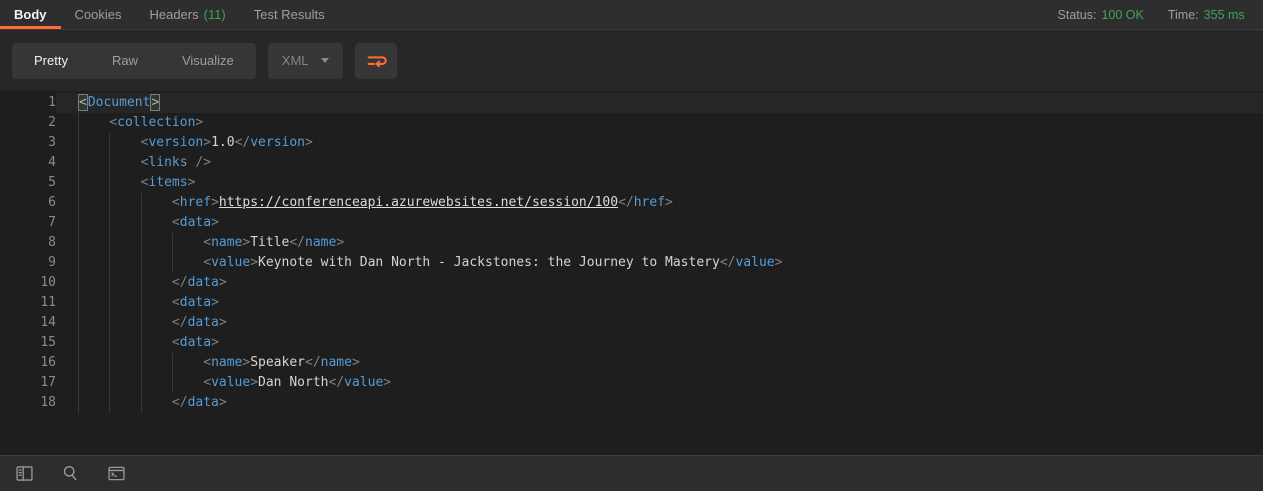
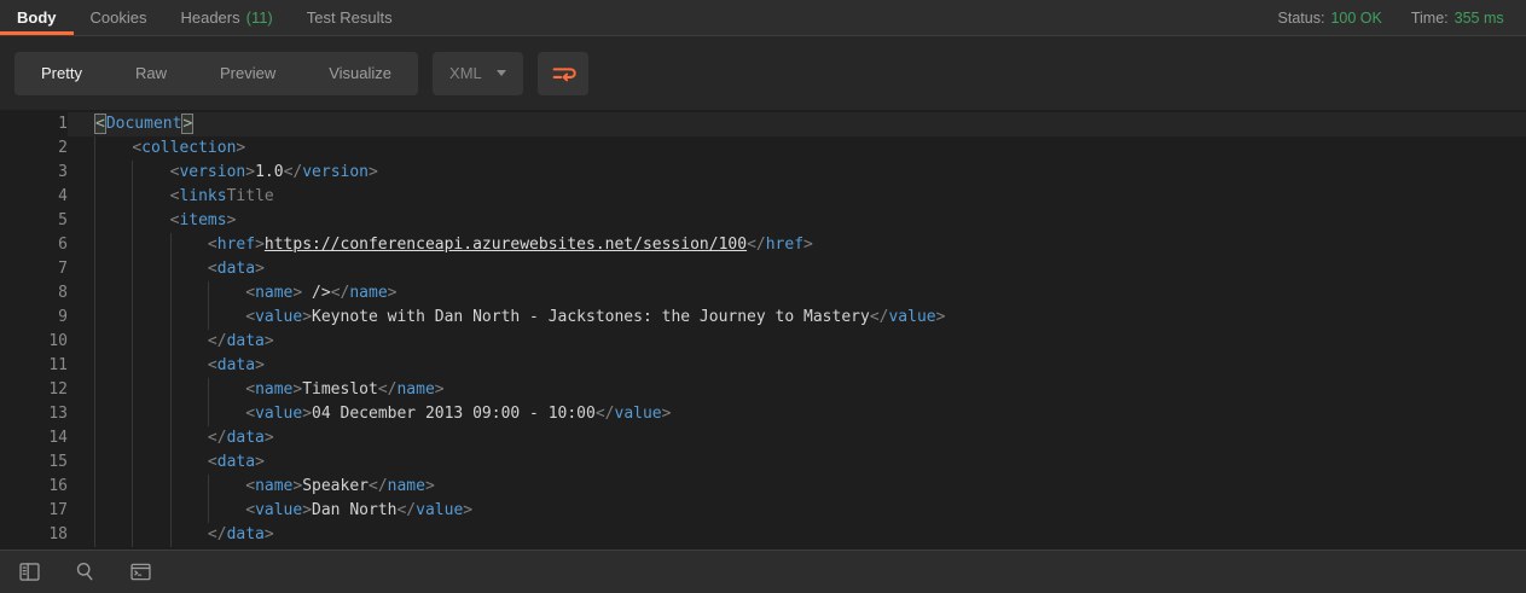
  Body
  Cookies
  Headers
  (11)
  Test Results
  Status:
  100 OK
  Time:
  355 ms
  Pretty
  Raw
+ Preview
  Visualize
  XML
  1
  <Document>
  2
  <collection>
  3
  <version>1.0</version>
  4
- <links />
+ <linksTitle
  5
  <items>
  6
  <href>https://conferenceapi.azurewebsites.net/session/100</href>
  7
  <data>
  8
- <name>Title</name>
+ <name> /></name>
  9
  <value>Keynote with Dan North - Jackstones: the Journey to Mastery</value>
  10
  </data>
  11
  <data>
+ 12
+ <name>Timeslot</name>
+ 13
+ <value>04 December 2013 09:00 - 10:00</value>
  14
  </data>
  15
  <data>
  16
  <name>Speaker</name>
  17
  <value>Dan North</value>
  18
  </data>
